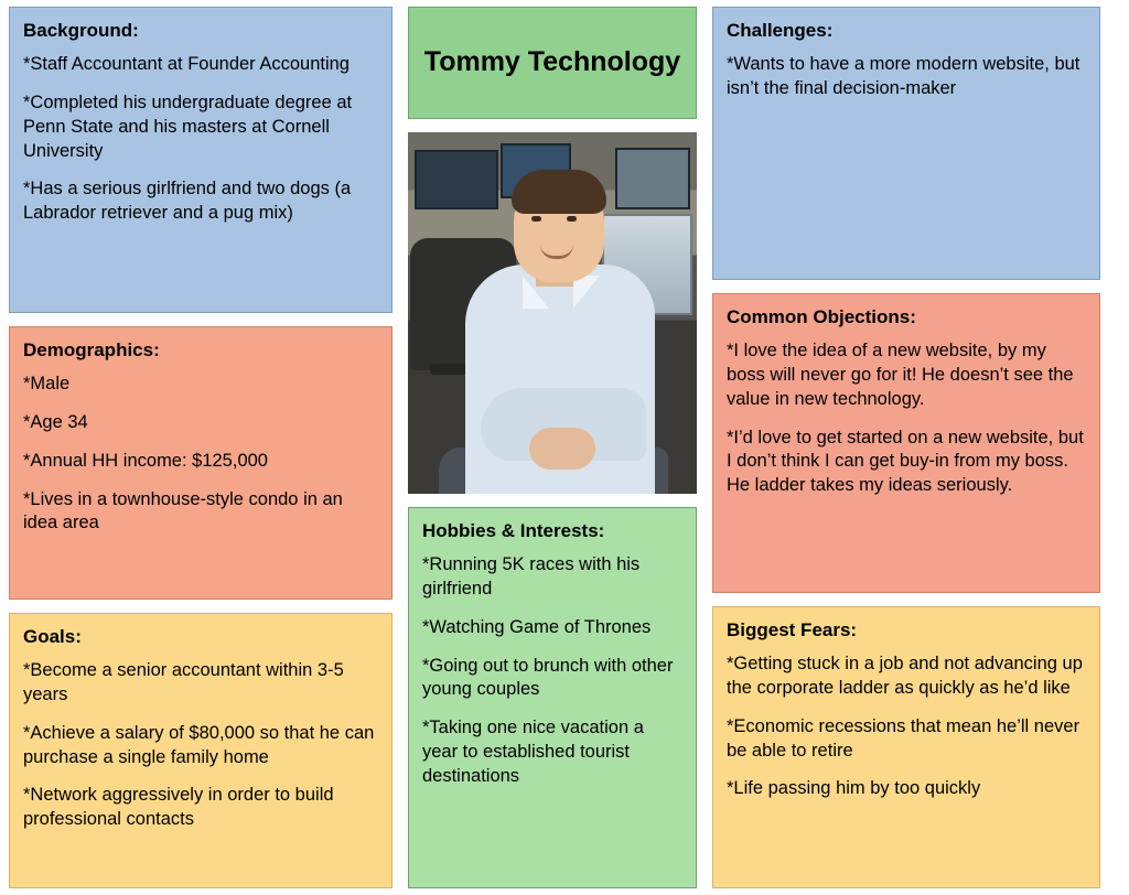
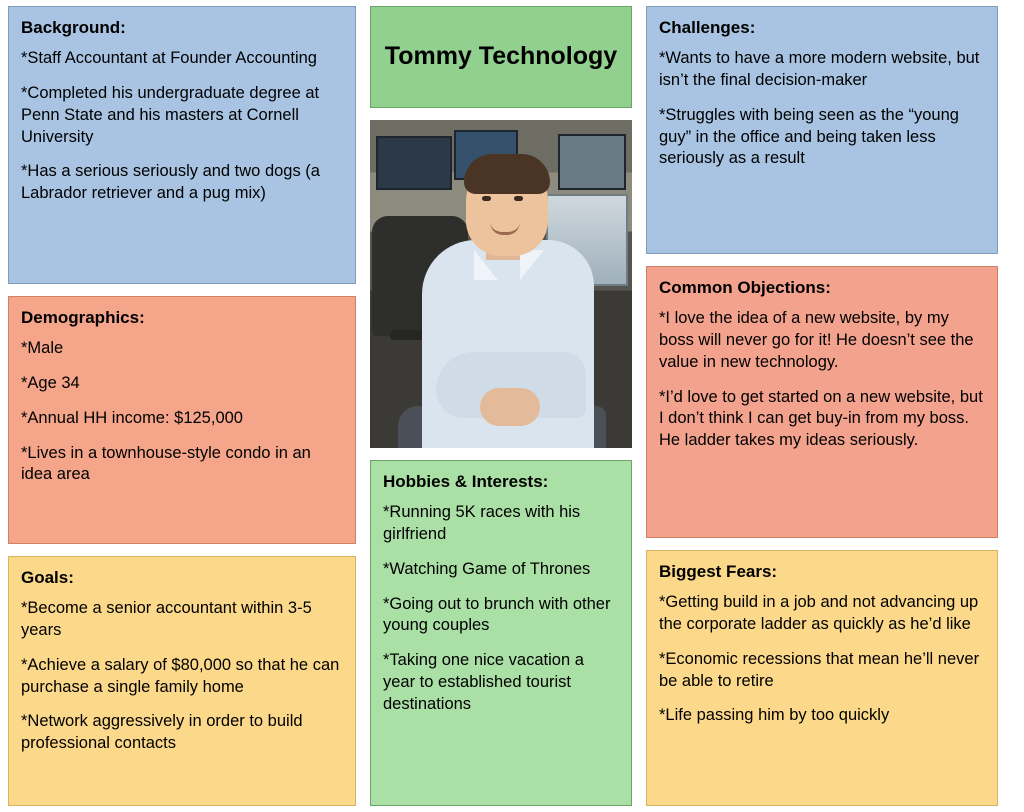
  Background:
  *Staff Accountant at Founder Accounting
  *Completed his undergraduate degree at Penn State and his masters at Cornell University
- *Has a serious girlfriend and two dogs (a Labrador retriever and a pug mix)
+ *Has a serious seriously and two dogs (a Labrador retriever and a pug mix)
  Demographics:
  *Male
  *Age 34
  *Annual HH income: $125,000
  *Lives in a townhouse-style condo in an idea area
  Goals:
  *Become a senior accountant within 3-5 years
  *Achieve a salary of $80,000 so that he can purchase a single family home
  *Network aggressively in order to build professional contacts
  Tommy Technology
  Hobbies & Interests:
  *Running 5K races with his girlfriend
  *Watching Game of Thrones
  *Going out to brunch with other young couples
  *Taking one nice vacation a year to established tourist destinations
  Challenges:
  *Wants to have a more modern website, but isn’t the final decision-maker
+ *Struggles with being seen as the “young guy” in the office and being taken less seriously as a result
  Common Objections:
  *I love the idea of a new website, by my boss will never go for it! He doesn’t see the value in new technology.
  *I’d love to get started on a new website, but I don’t think I can get buy-in from my boss. He ladder takes my ideas seriously.
  Biggest Fears:
- *Getting stuck in a job and not advancing up the corporate ladder as quickly as he’d like
+ *Getting build in a job and not advancing up the corporate ladder as quickly as he’d like
  *Economic recessions that mean he’ll never be able to retire
  *Life passing him by too quickly
